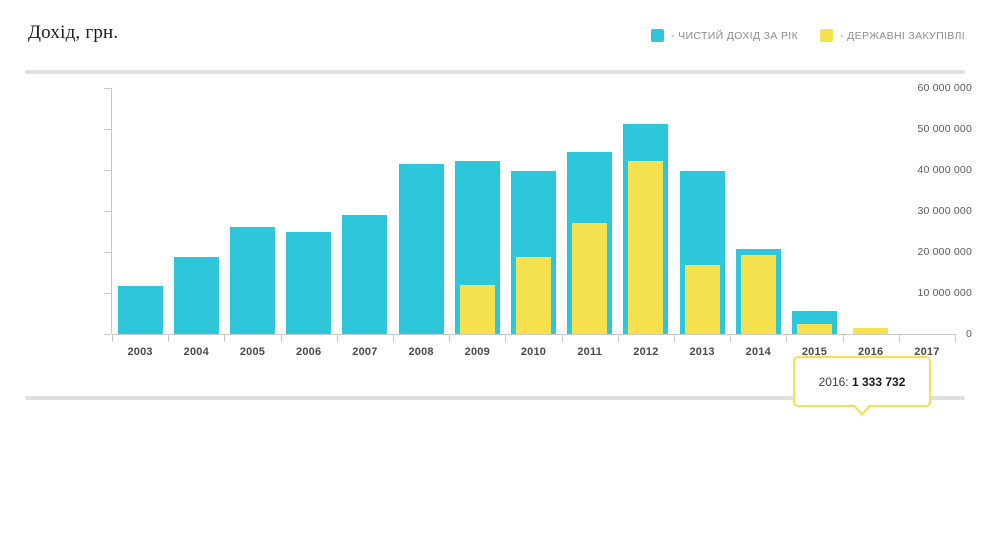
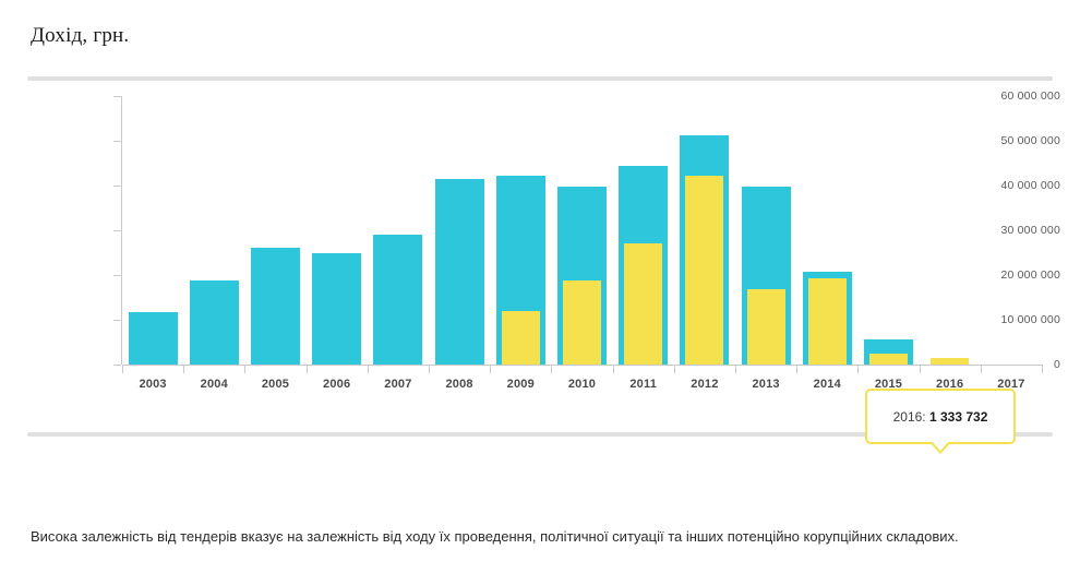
  Дохід, грн.
- - ЧИСТИЙ ДОХІД ЗА РІК
- - ДЕРЖАВНІ ЗАКУПІВЛІ
  0
  10 000 000
  20 000 000
  30 000 000
  40 000 000
  50 000 000
  60 000 000
  2003
  2004
  2005
  2006
  2007
  2008
  2009
  2010
  2011
  2012
  2013
  2014
  2015
  2016
  2017
  2016: 1 333 732
+ Висока залежність від тендерів вказує на залежність від ходу їх проведення, політичної ситуації та інших потенційно корупційних складових.
